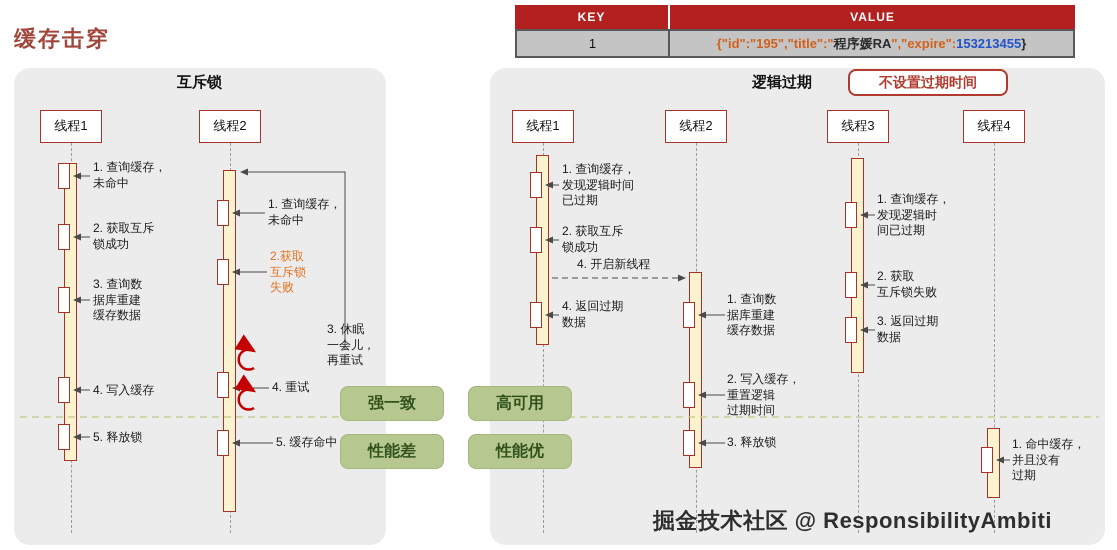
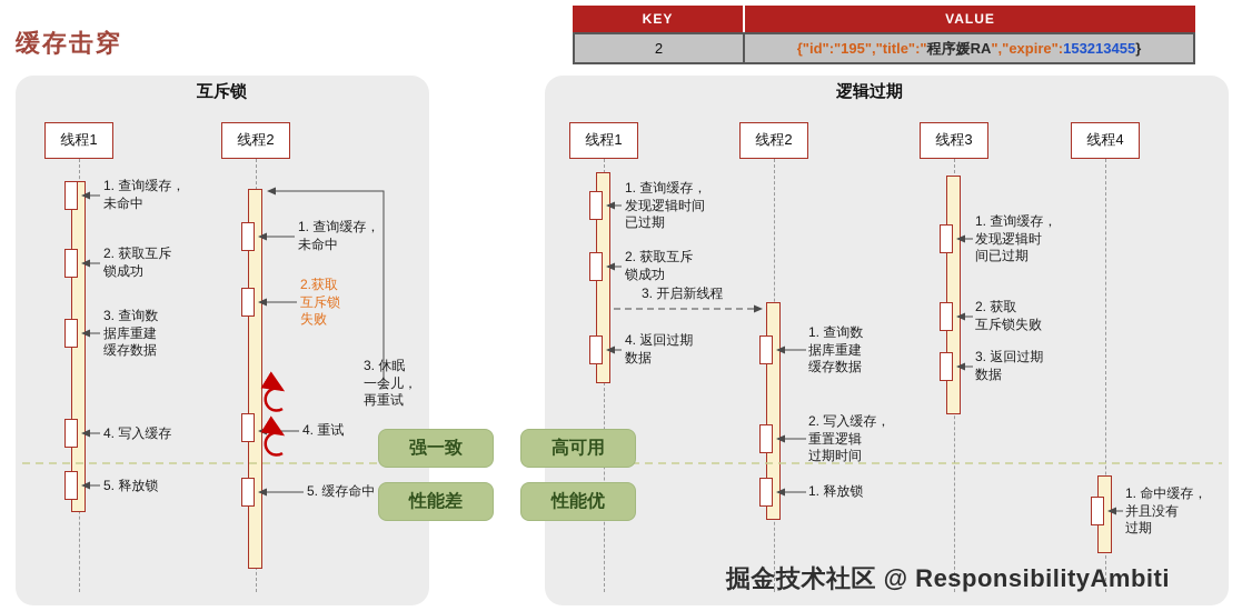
  缓存击穿
  KEY
  VALUE
- 1
+ 2
  {"id":"195","title":"程序媛RA","expire":153213455}
  互斥锁
  逻辑过期
- 不设置过期时间
  线程1
  线程2
  线程1
  线程2
  线程3
  线程4
  1. 查询缓存，
  未命中
  2. 获取互斥
  锁成功
  3. 查询数
  据库重建
  缓存数据
  4. 写入缓存
  5. 释放锁
  1. 查询缓存，
  未命中
  2.获取
  互斥锁
  失败
  3. 休眠
  一会儿，
  再重试
  4. 重试
  5. 缓存命中
  1. 查询缓存，
  发现逻辑时间
  已过期
  2. 获取互斥
  锁成功
- 4. 开启新线程
+ 3. 开启新线程
  4. 返回过期
  数据
  1. 查询数
  据库重建
  缓存数据
  2. 写入缓存，
  重置逻辑
  过期时间
- 3. 释放锁
+ 1. 释放锁
  1. 查询缓存，
  发现逻辑时
  间已过期
  2. 获取
  互斥锁失败
  3. 返回过期
  数据
  1. 命中缓存，
  并且没有
  过期
  强一致
  性能差
  高可用
  性能优
  掘金技术社区 @ ResponsibilityAmbiti
